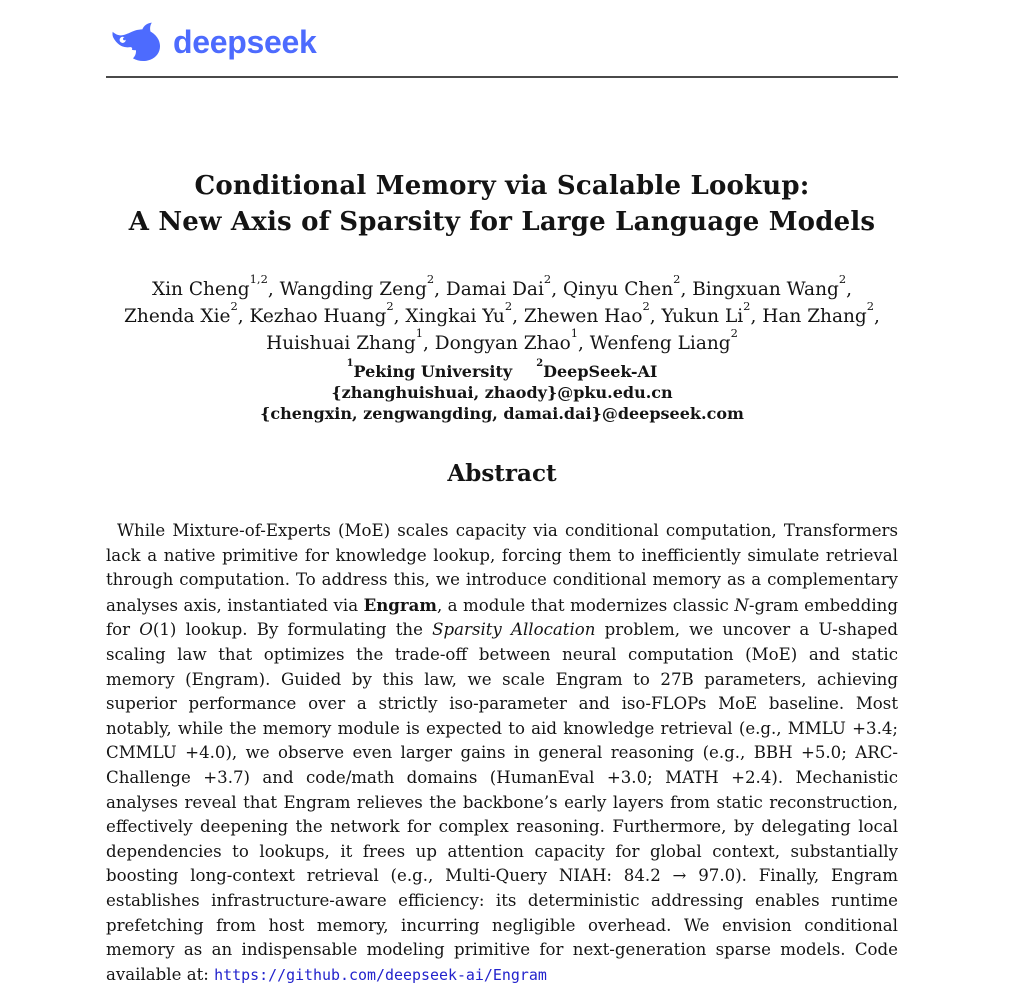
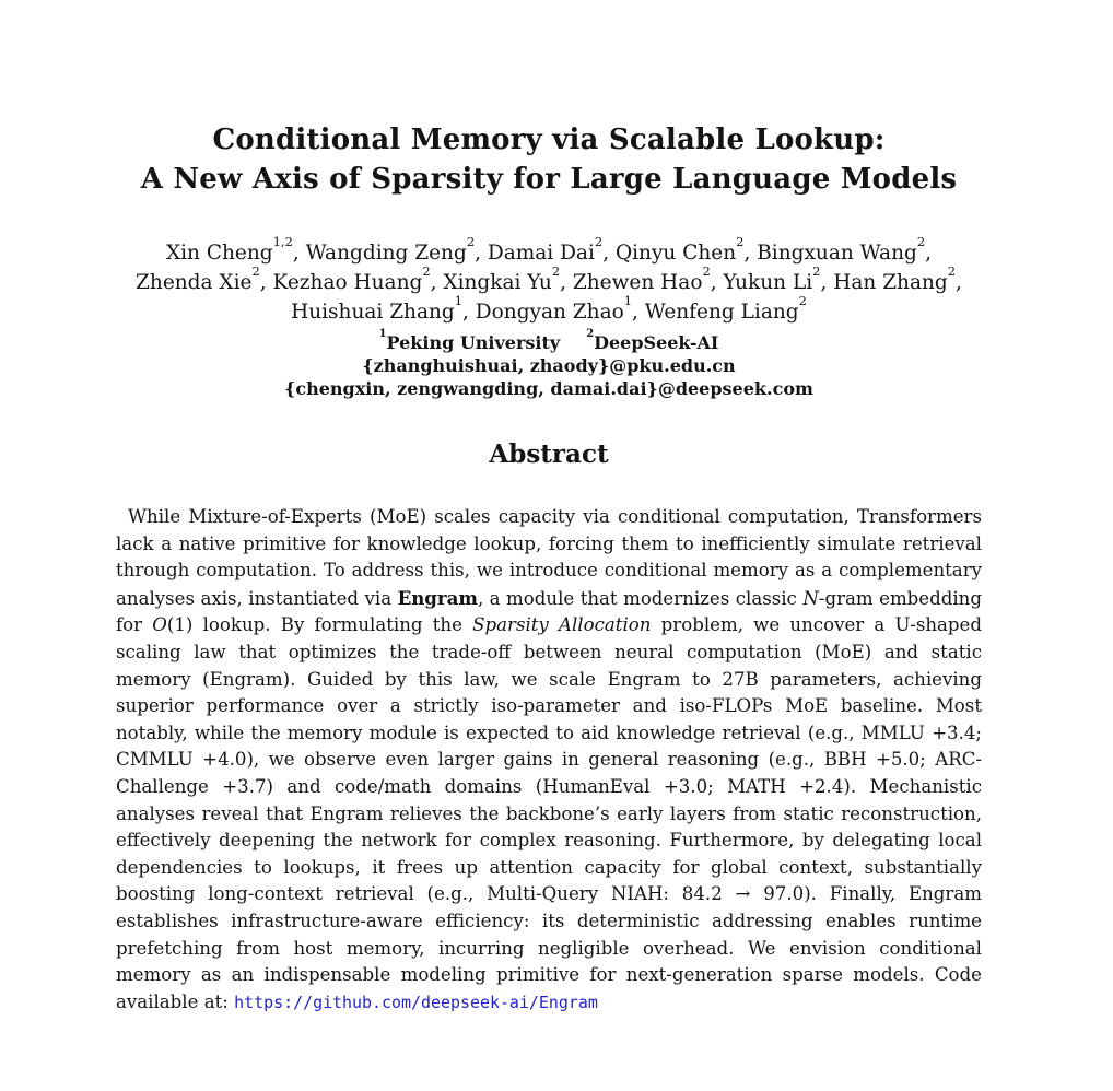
- deepseek
  Conditional Memory via Scalable Lookup:
  A New Axis of Sparsity for Large Language Models
  Xin Cheng1,2, Wangding Zeng2, Damai Dai2, Qinyu Chen2, Bingxuan Wang2,
  Zhenda Xie2, Kezhao Huang2, Xingkai Yu2, Zhewen Hao2, Yukun Li2, Han Zhang2,
  Huishuai Zhang1, Dongyan Zhao1, Wenfeng Liang2
  1Peking University 2DeepSeek-AI
  {zhanghuishuai, zhaody}@pku.edu.cn
  {chengxin, zengwangding, damai.dai}@deepseek.com
  Abstract
  While Mixture-of-Experts (MoE) scales capacity via conditional computation, Transformers lack a native primitive for knowledge lookup, forcing them to inefficiently simulate retrieval through computation. To address this, we introduce conditional memory as a complementary analyses axis, instantiated via Engram, a module that modernizes classic N-gram embedding for O(1) lookup. By formulating the Sparsity Allocation problem, we uncover a U-shaped scaling law that optimizes the trade-off between neural computation (MoE) and static memory (Engram). Guided by this law, we scale Engram to 27B parameters, achieving superior performance over a strictly iso-parameter and iso-FLOPs MoE baseline. Most notably, while the memory module is expected to aid knowledge retrieval (e.g., MMLU +3.4; CMMLU +4.0), we observe even larger gains in general reasoning (e.g., BBH +5.0; ARC-Challenge +3.7) and code/math domains (HumanEval +3.0; MATH +2.4). Mechanistic analyses reveal that Engram relieves the backbone’s early layers from static reconstruction, effectively deepening the network for complex reasoning. Furthermore, by delegating local dependencies to lookups, it frees up attention capacity for global context, substantially boosting long-context retrieval (e.g., Multi-Query NIAH: 84.2 → 97.0). Finally, Engram establishes infrastructure-aware efficiency: its deterministic addressing enables runtime prefetching from host memory, incurring negligible overhead. We envision conditional memory as an indispensable modeling primitive for next-generation sparse models. Code available at: https://github.com/deepseek-ai/Engram
